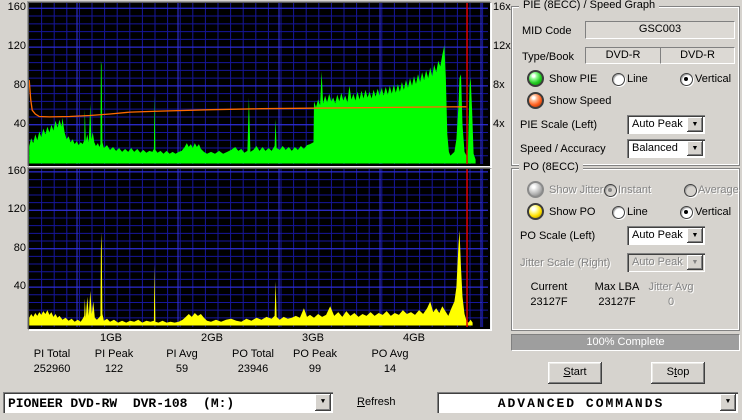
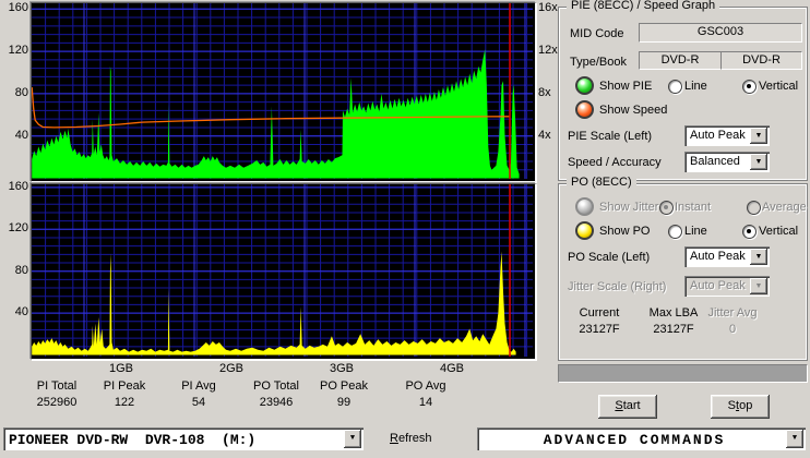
  160
  120
  80
  40
  160
  120
  80
  40
  16x
  12x
  8x
  4x
  1GB
  2GB
  3GB
  4GB
  PIE (8ECC) / Speed Graph
  MID Code
  GSC003
  Type/Book
  DVD-R
  DVD-R
  Show PIE
  Line
  Vertical
  Show Speed
  PIE Scale (Left)
  Auto Peak
  Speed / Accuracy
  Balanced
  PO (8ECC)
  Show Jitter
  Instant
  Average
  Show PO
  Line
  Vertical
  PO Scale (Left)
  Auto Peak
  Jitter Scale (Right)
  Auto Peak
  Current
  23127F
  Max LBA
  23127F
  Jitter Avg
  0
- 100% Complete
  Start
  Stop
  PI Total
  252960
  PI Peak
  122
  PI Avg
- 59
+ 54
  PO Total
  23946
  PO Peak
  99
  PO Avg
  14
  PIONEER DVD-RW DVR-108 (M:)
  ▼
  Refresh
  ADVANCED COMMANDS
  ▼
